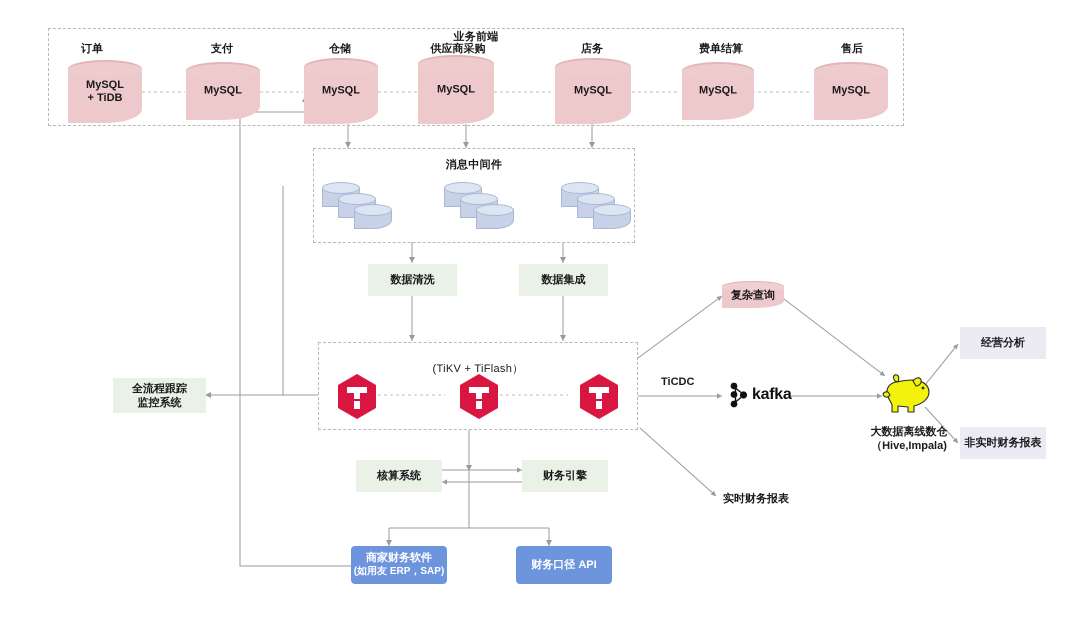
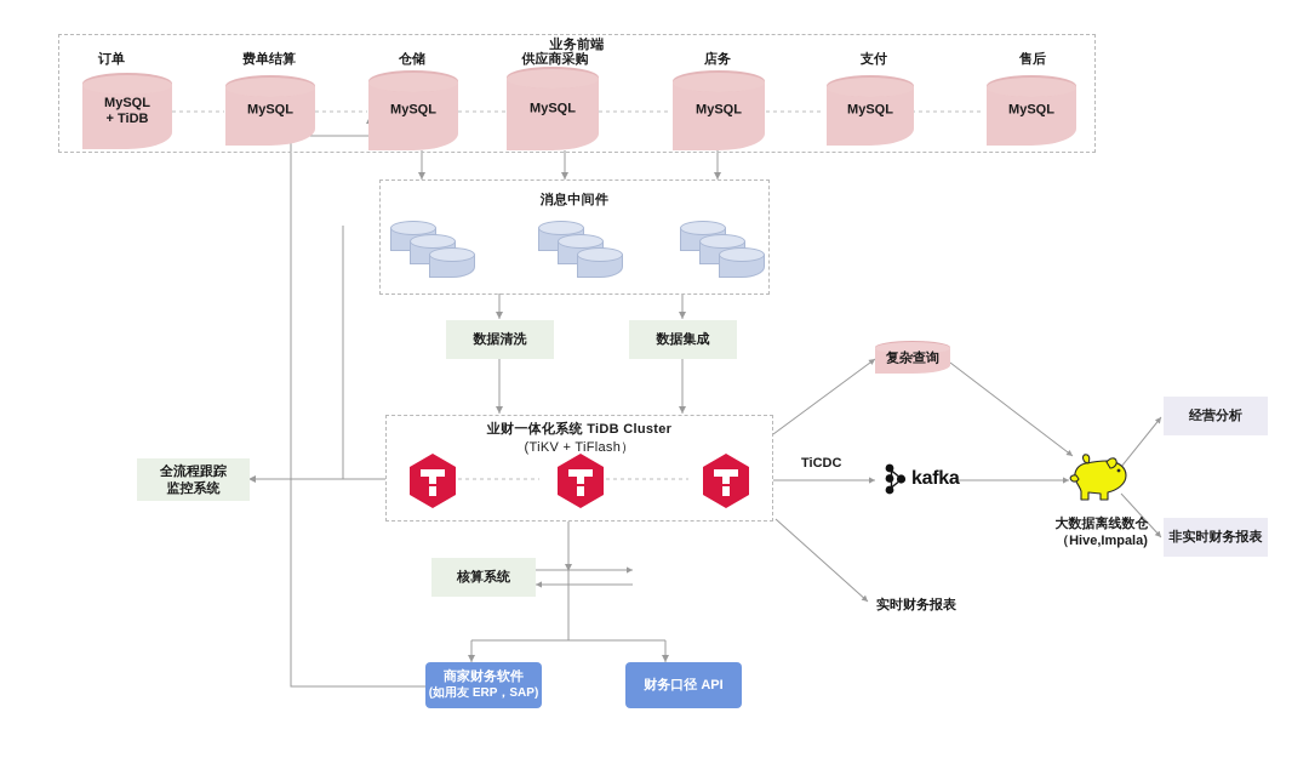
  业务前端
  订单
  MySQL
  + TiDB
- 支付
+ 费单结算
  MySQL
  仓储
  MySQL
  供应商采购
  MySQL
  店务
  MySQL
- 费单结算
+ 支付
  MySQL
  售后
  MySQL
  消息中间件
  数据清洗
  数据集成
+ 业财一体化系统 TiDB Cluster
  (TiKV + TiFlash）
  全流程跟踪
  监控系统
  核算系统
- 财务引擎
  商家财务软件
  (如用友 ERP，SAP)
  财务口径 API
  复杂查询
  TiCDC
  kafka
  大数据离线数仓
  （Hive,Impala)
  经营分析
  非实时财务报表
  实时财务报表
